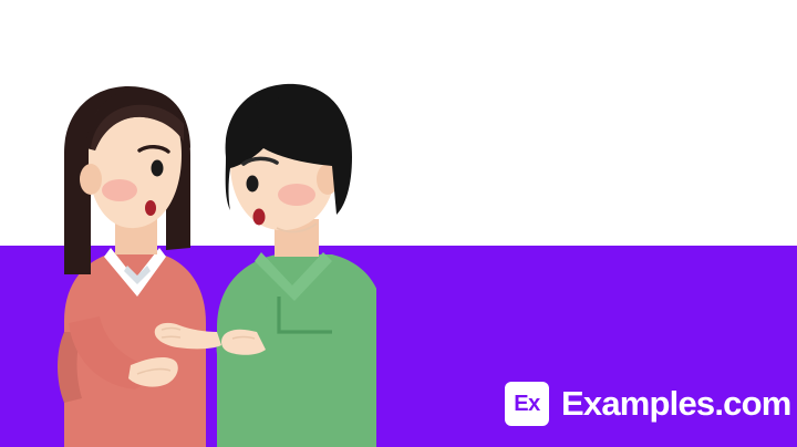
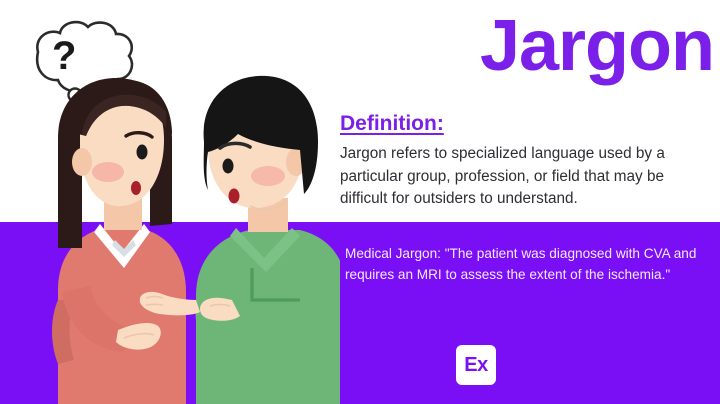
+ ?
+ Jargon
+ Definition:
+ Jargon refers to specialized language used by a particular group, profession, or field that may be difficult for outsiders to understand.
+ Medical Jargon: "The patient was diagnosed with CVA and requires an MRI to assess the extent of the ischemia."
  Ex
- Examples.com
